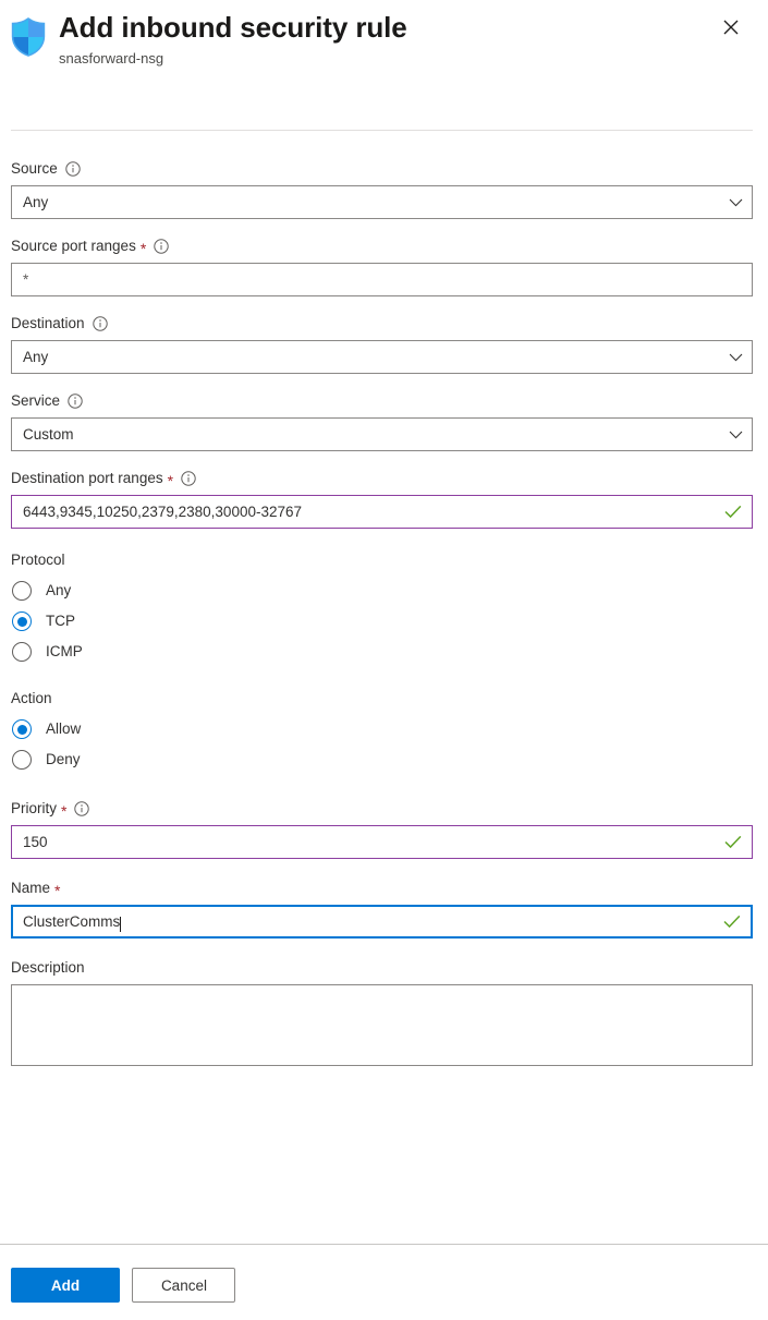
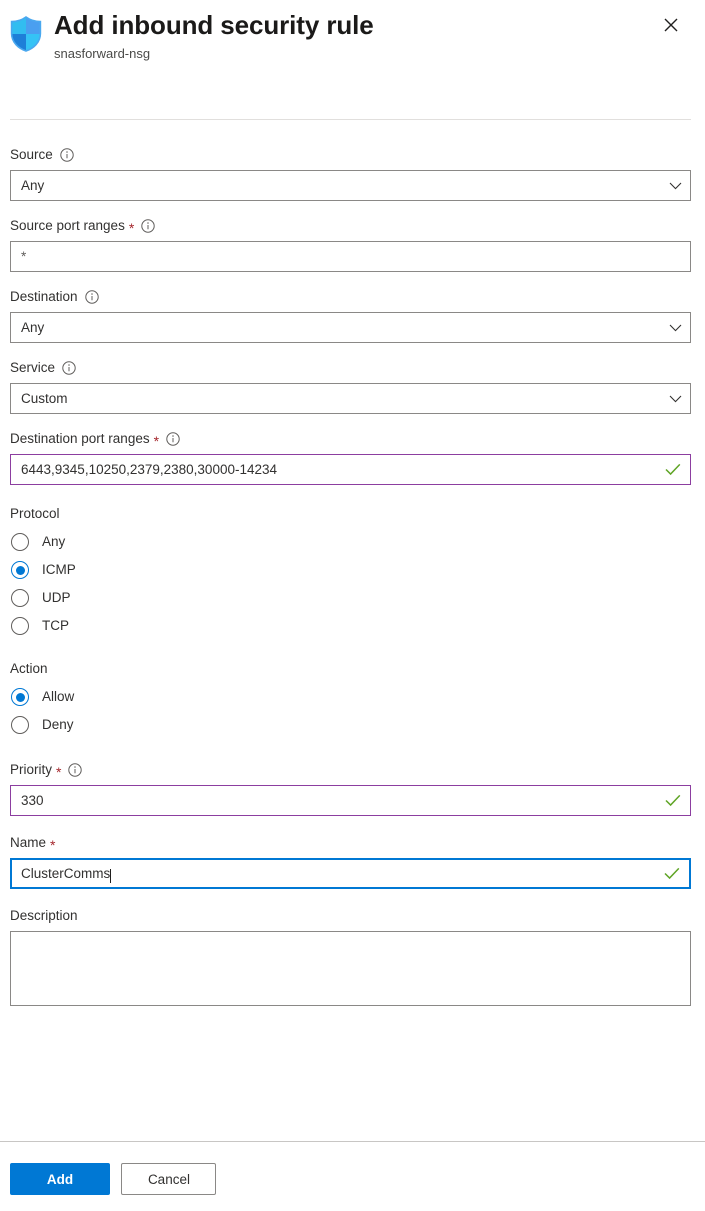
  Add inbound security rule
  snasforward-nsg
  Source
  Any
  Source port ranges
  *
  *
  Destination
  Any
  Service
  Custom
  Destination port ranges
  *
- 6443,9345,10250,2379,2380,30000-32767
+ 6443,9345,10250,2379,2380,30000-14234
  Protocol
  Any
- TCP
+ ICMP
+ UDP
- ICMP
+ TCP
  Action
  Allow
  Deny
  Priority
  *
- 150
+ 330
  Name
  *
  ClusterComms
  Description
  Add Cancel
